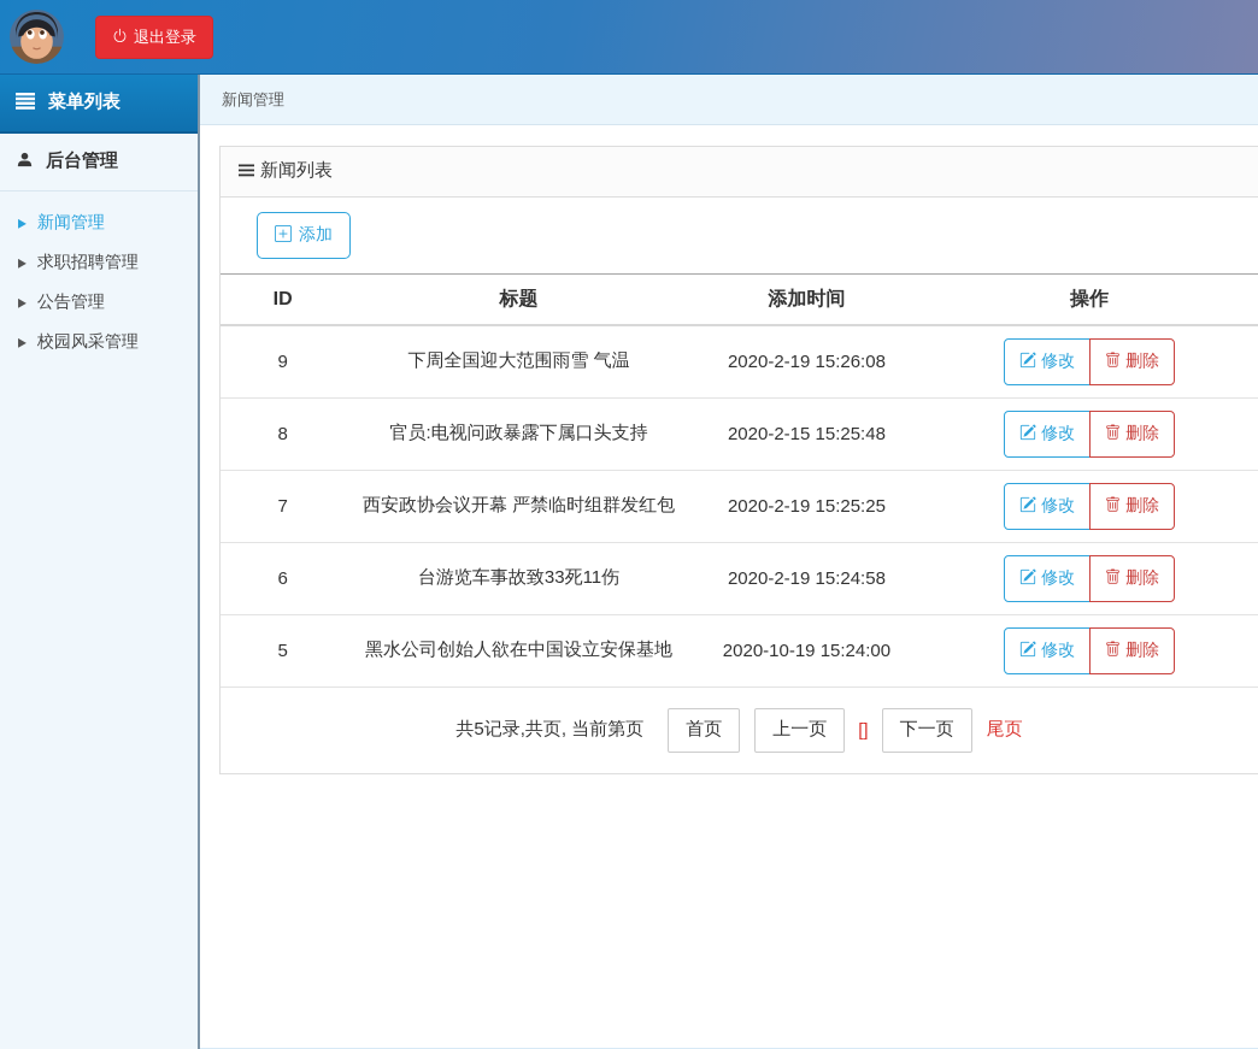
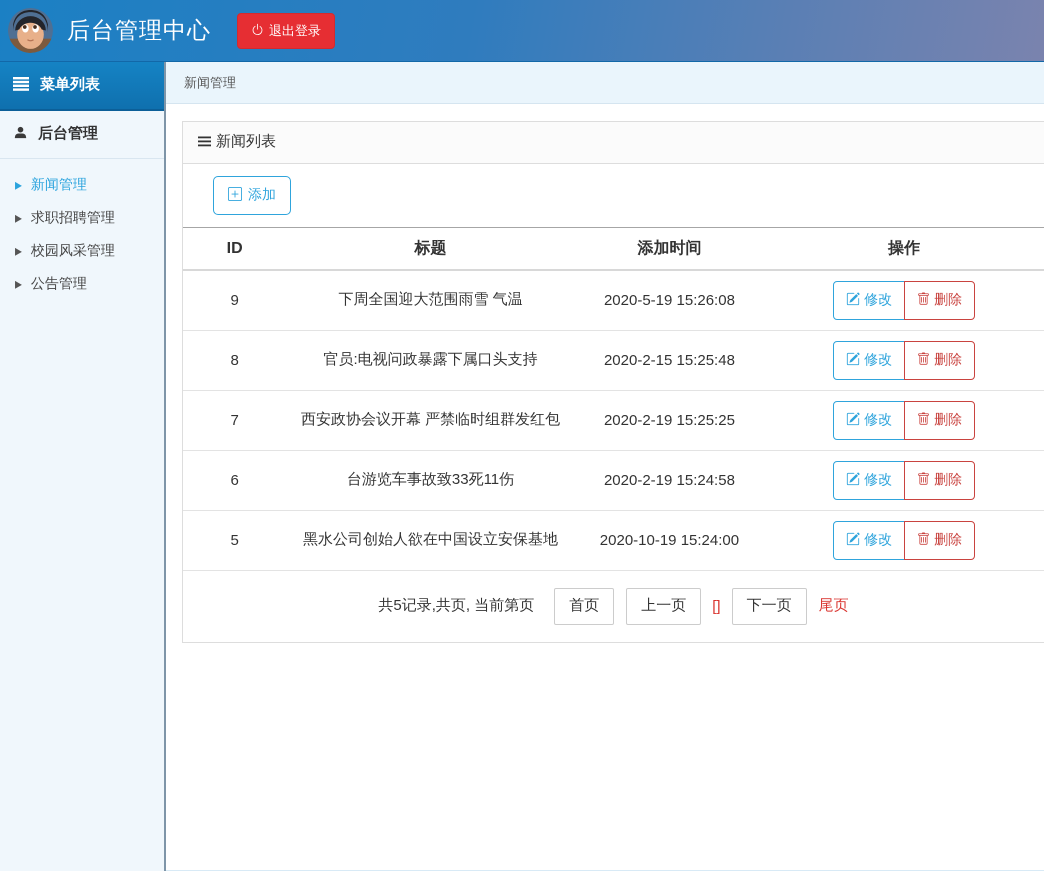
+ 后台管理中心
  退出登录
  菜单列表
  后台管理
  ▶
  新闻管理
  ▶
  求职招聘管理
  ▶
- 公告管理
+ 校园风采管理
  ▶
- 校园风采管理
+ 公告管理
  新闻管理
  新闻列表
  添加
  ID	标题	添加时间	操作
- 9	下周全国迎大范围雨雪 气温	2020-2-19 15:26:08	修改 删除
+ 9	下周全国迎大范围雨雪 气温	2020-5-19 15:26:08	修改 删除
  8	官员:电视问政暴露下属口头支持	2020-2-15 15:25:48	修改 删除
  7	西安政协会议开幕 严禁临时组群发红包	2020-2-19 15:25:25	修改 删除
  6	台游览车事故致33死11伤	2020-2-19 15:24:58	修改 删除
  5	黑水公司创始人欲在中国设立安保基地	2020-10-19 15:24:00	修改 删除
  共5记录,共页, 当前第页
  首页
  上一页
  []
  下一页
  尾页
